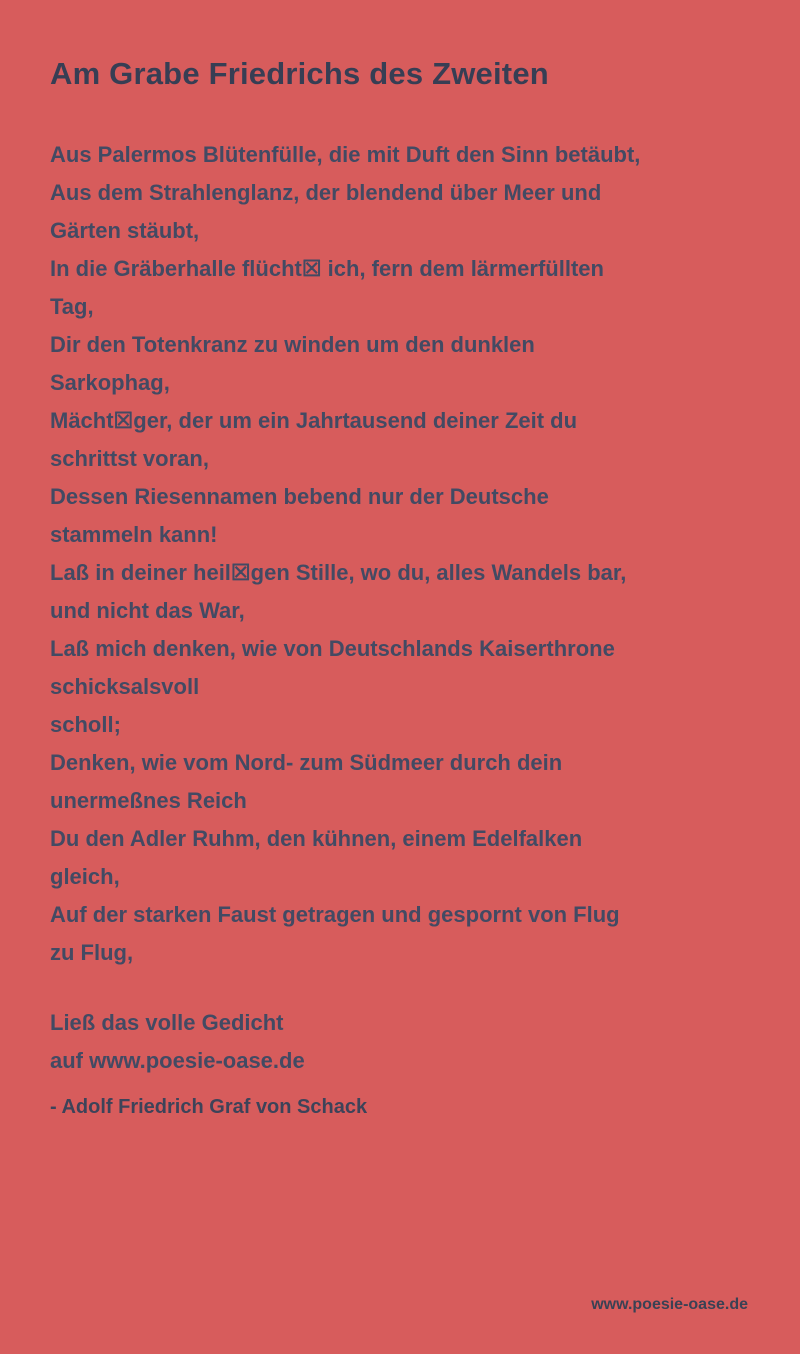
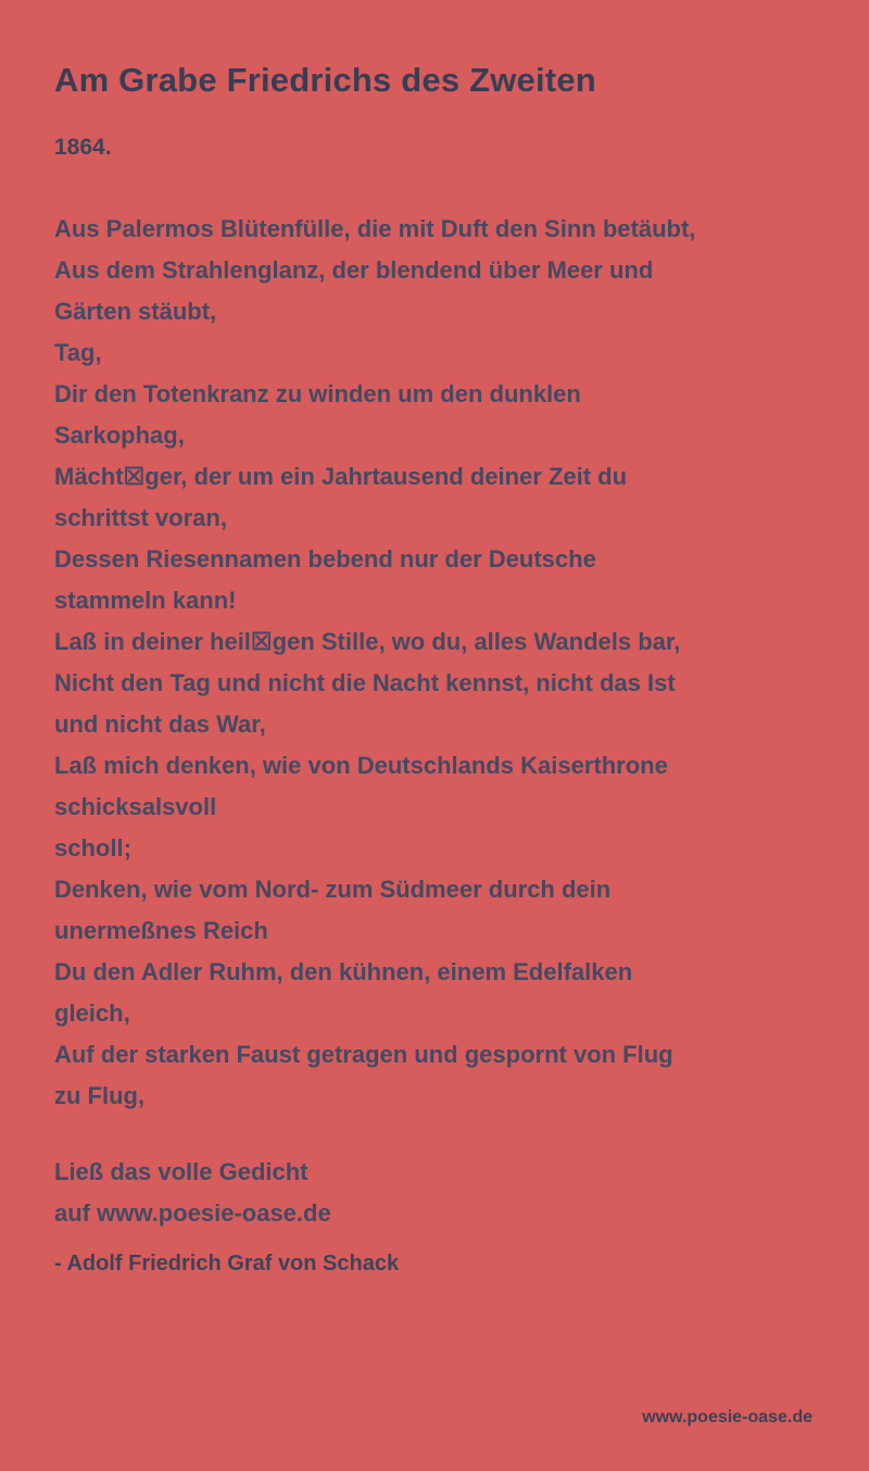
  Am Grabe Friedrichs des Zweiten
+ 1864.
  Aus Palermos Blütenfülle, die mit Duft den Sinn betäubt,
  Aus dem Strahlenglanz, der blendend über Meer und
  Gärten stäubt,
- In die Gräberhalle flücht☒ ich, fern dem lärmerfüllten
  Tag,
  Dir den Totenkranz zu winden um den dunklen
  Sarkophag,
  Mächt☒ger, der um ein Jahrtausend deiner Zeit du
  schrittst voran,
  Dessen Riesennamen bebend nur der Deutsche
  stammeln kann!
  Laß in deiner heil☒gen Stille, wo du, alles Wandels bar,
+ Nicht den Tag und nicht die Nacht kennst, nicht das Ist
  und nicht das War,
  Laß mich denken, wie von Deutschlands Kaiserthrone
  schicksalsvoll
  scholl;
  Denken, wie vom Nord- zum Südmeer durch dein
  unermeßnes Reich
  Du den Adler Ruhm, den kühnen, einem Edelfalken
  gleich,
  Auf der starken Faust getragen und gespornt von Flug
  zu Flug,
  Ließ das volle Gedicht
  auf www.poesie-oase.de
  - Adolf Friedrich Graf von Schack
  www.poesie-oase.de
